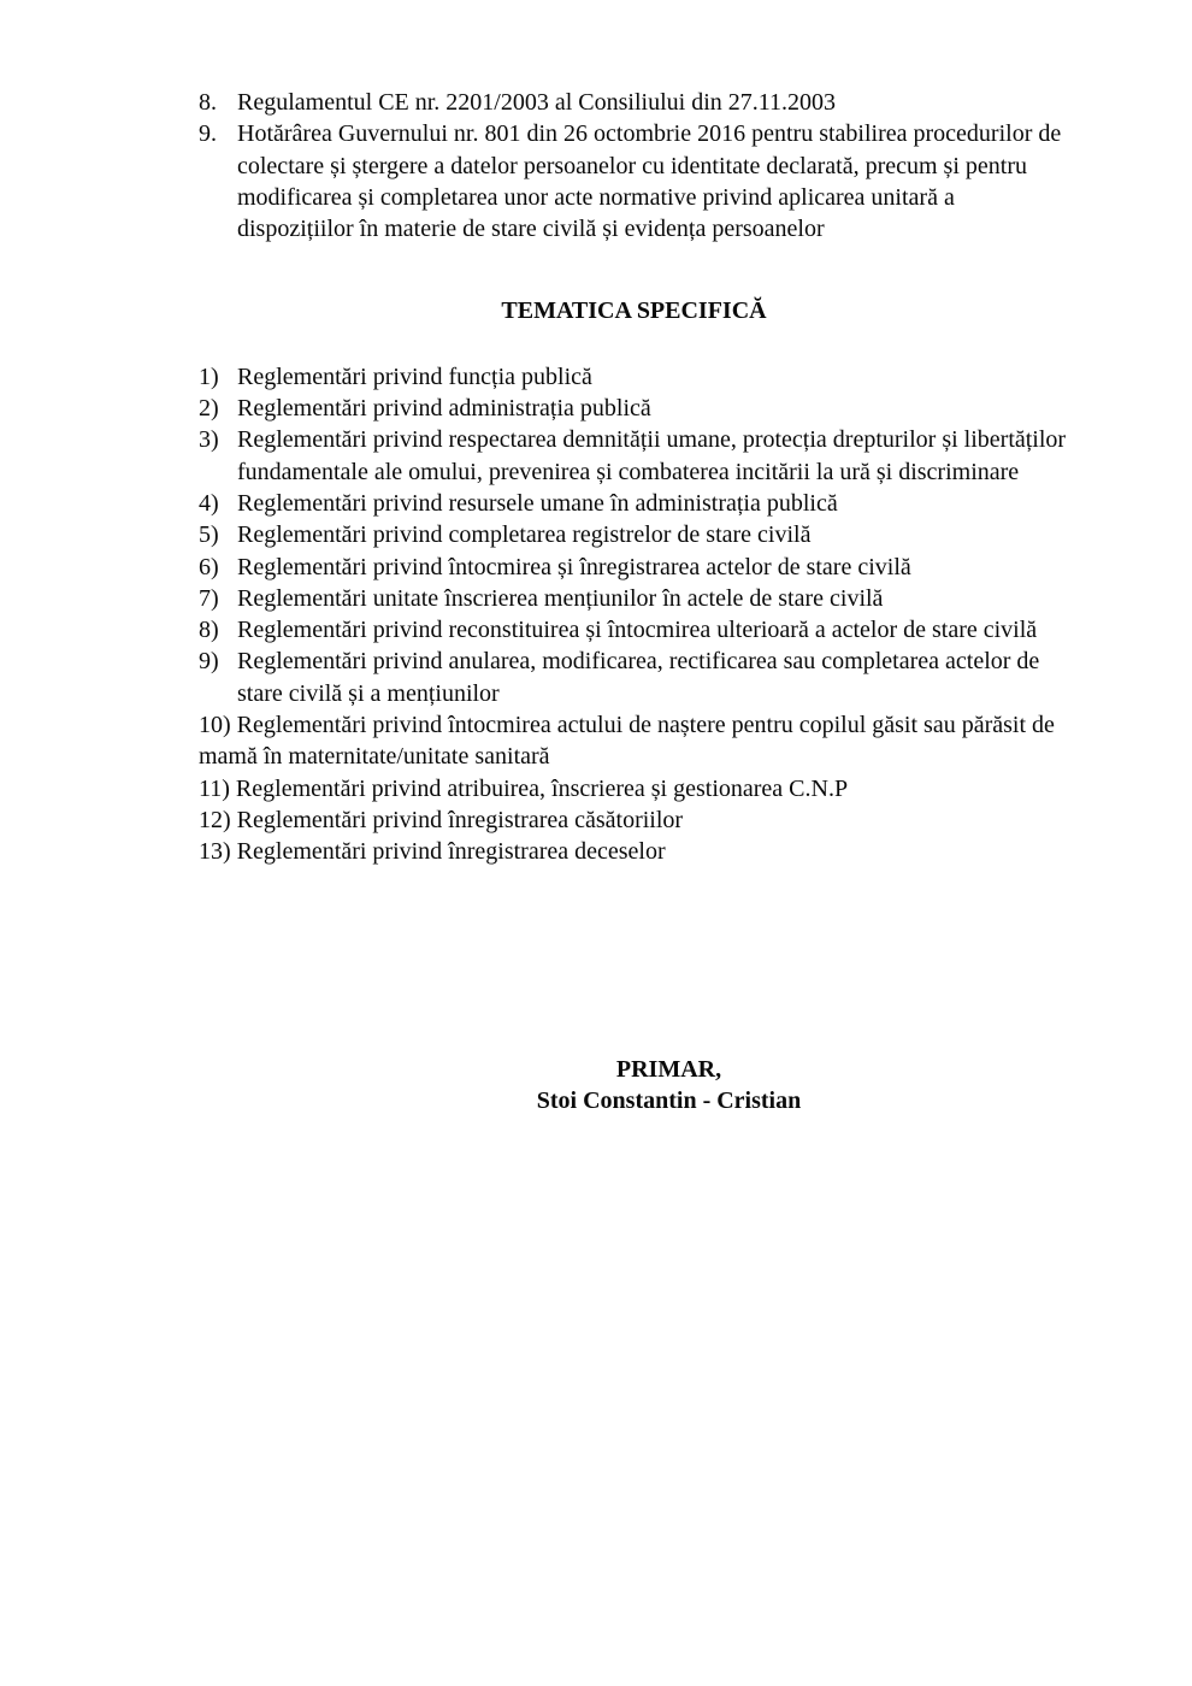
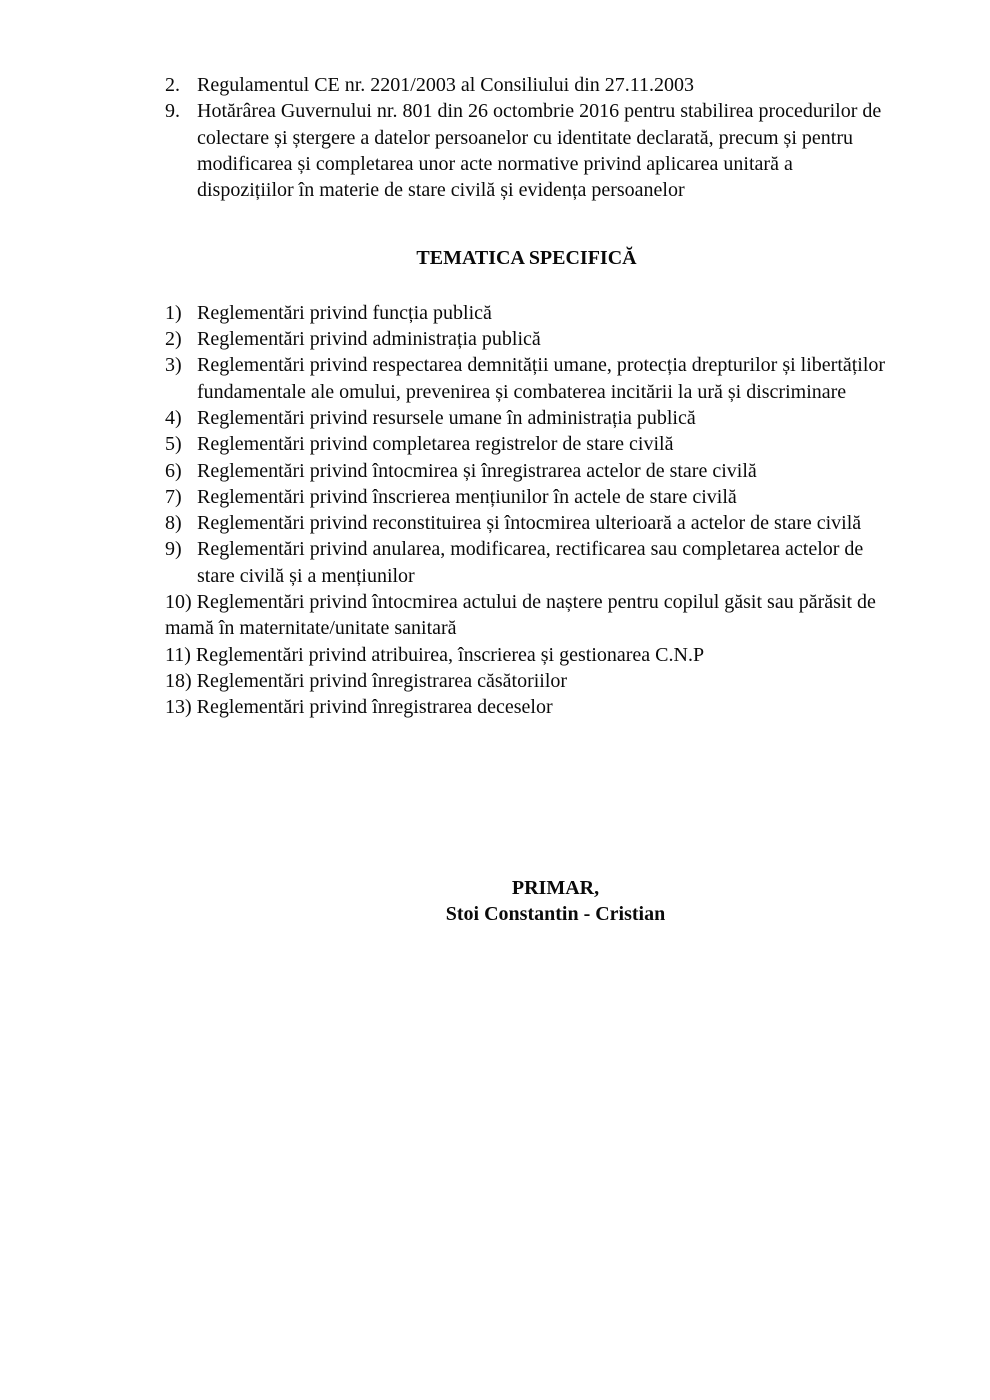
- 8.
+ 2.
  Regulamentul CE nr. 2201/2003 al Consiliului din 27.11.2003
  9.
  Hotărârea Guvernului nr. 801 din 26 octombrie 2016 pentru stabilirea procedurilor de
  colectare și ștergere a datelor persoanelor cu identitate declarată, precum și pentru
  modificarea și completarea unor acte normative privind aplicarea unitară a
  dispozițiilor în materie de stare civilă și evidența persoanelor
  TEMATICA SPECIFICĂ
  1)
  Reglementări privind funcția publică
  2)
  Reglementări privind administrația publică
  3)
  Reglementări privind respectarea demnității umane, protecția drepturilor și libertăților
  fundamentale ale omului, prevenirea și combaterea incitării la ură și discriminare
  4)
  Reglementări privind resursele umane în administrația publică
  5)
  Reglementări privind completarea registrelor de stare civilă
  6)
  Reglementări privind întocmirea și înregistrarea actelor de stare civilă
  7)
- Reglementări unitate înscrierea mențiunilor în actele de stare civilă
+ Reglementări privind înscrierea mențiunilor în actele de stare civilă
  8)
  Reglementări privind reconstituirea și întocmirea ulterioară a actelor de stare civilă
  9)
  Reglementări privind anularea, modificarea, rectificarea sau completarea actelor de
  stare civilă și a mențiunilor
  10) Reglementări privind întocmirea actului de naștere pentru copilul găsit sau părăsit de
  mamă în maternitate/unitate sanitară
  11) Reglementări privind atribuirea, înscrierea și gestionarea C.N.P
- 12) Reglementări privind înregistrarea căsătoriilor
+ 18) Reglementări privind înregistrarea căsătoriilor
  13) Reglementări privind înregistrarea deceselor
  PRIMAR,
  Stoi Constantin - Cristian
